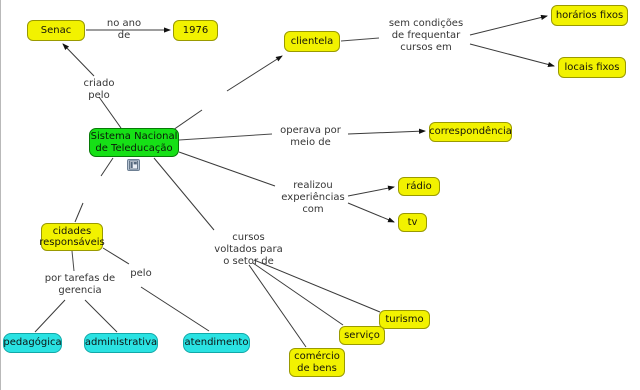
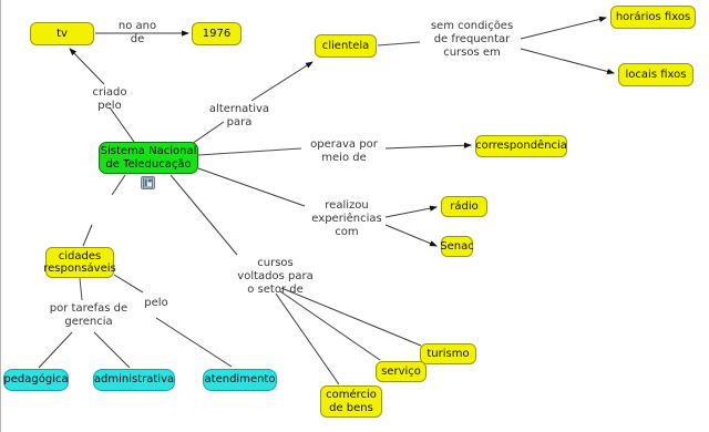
- Senac
+ tv
  1976
  clientela
  horários fixos
  locais fixos
  Sistema Nacional
  de Teleducação
  correspondência
  rádio
- tv
+ Senac
  cidades
  responsáveis
  turismo
  serviço
  comércio
  de bens
  pedagógica
  administrativa
  atendimento
  no ano
  de
  criado
  pelo
+ alternativa
+ para
  sem condições
  de frequentar
  cursos em
  operava por
  meio de
  realizou
  experiências
  com
  cursos
  voltados para
  o setor de
  por tarefas de
  gerencia
  pelo
